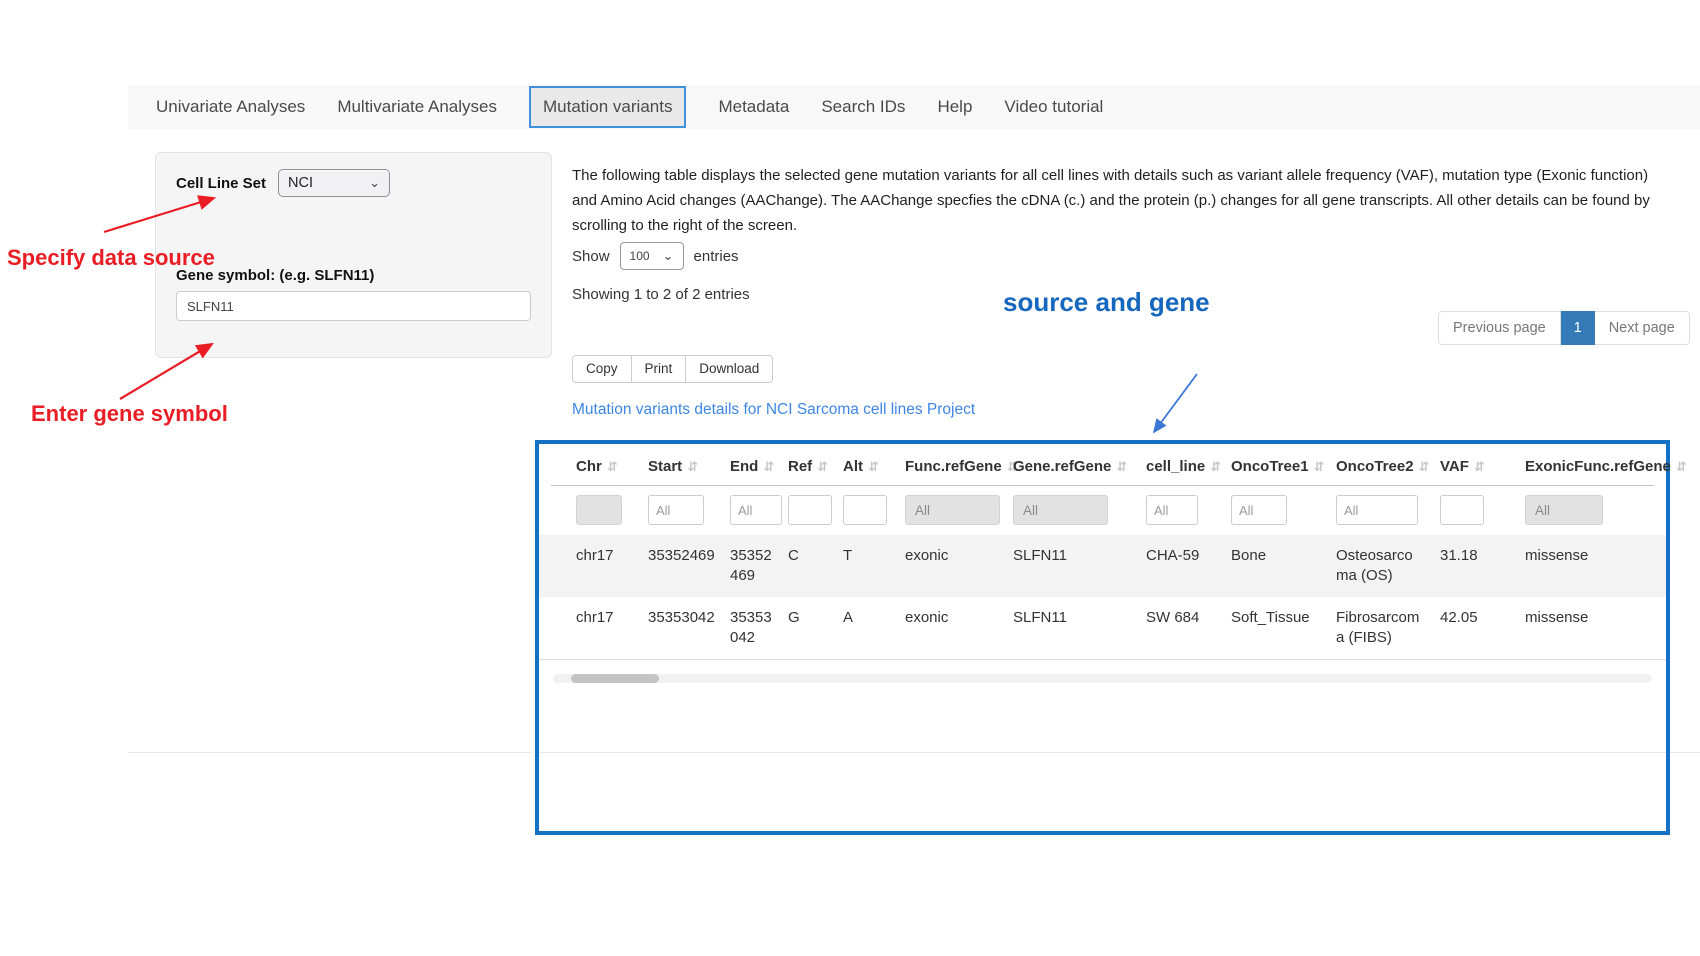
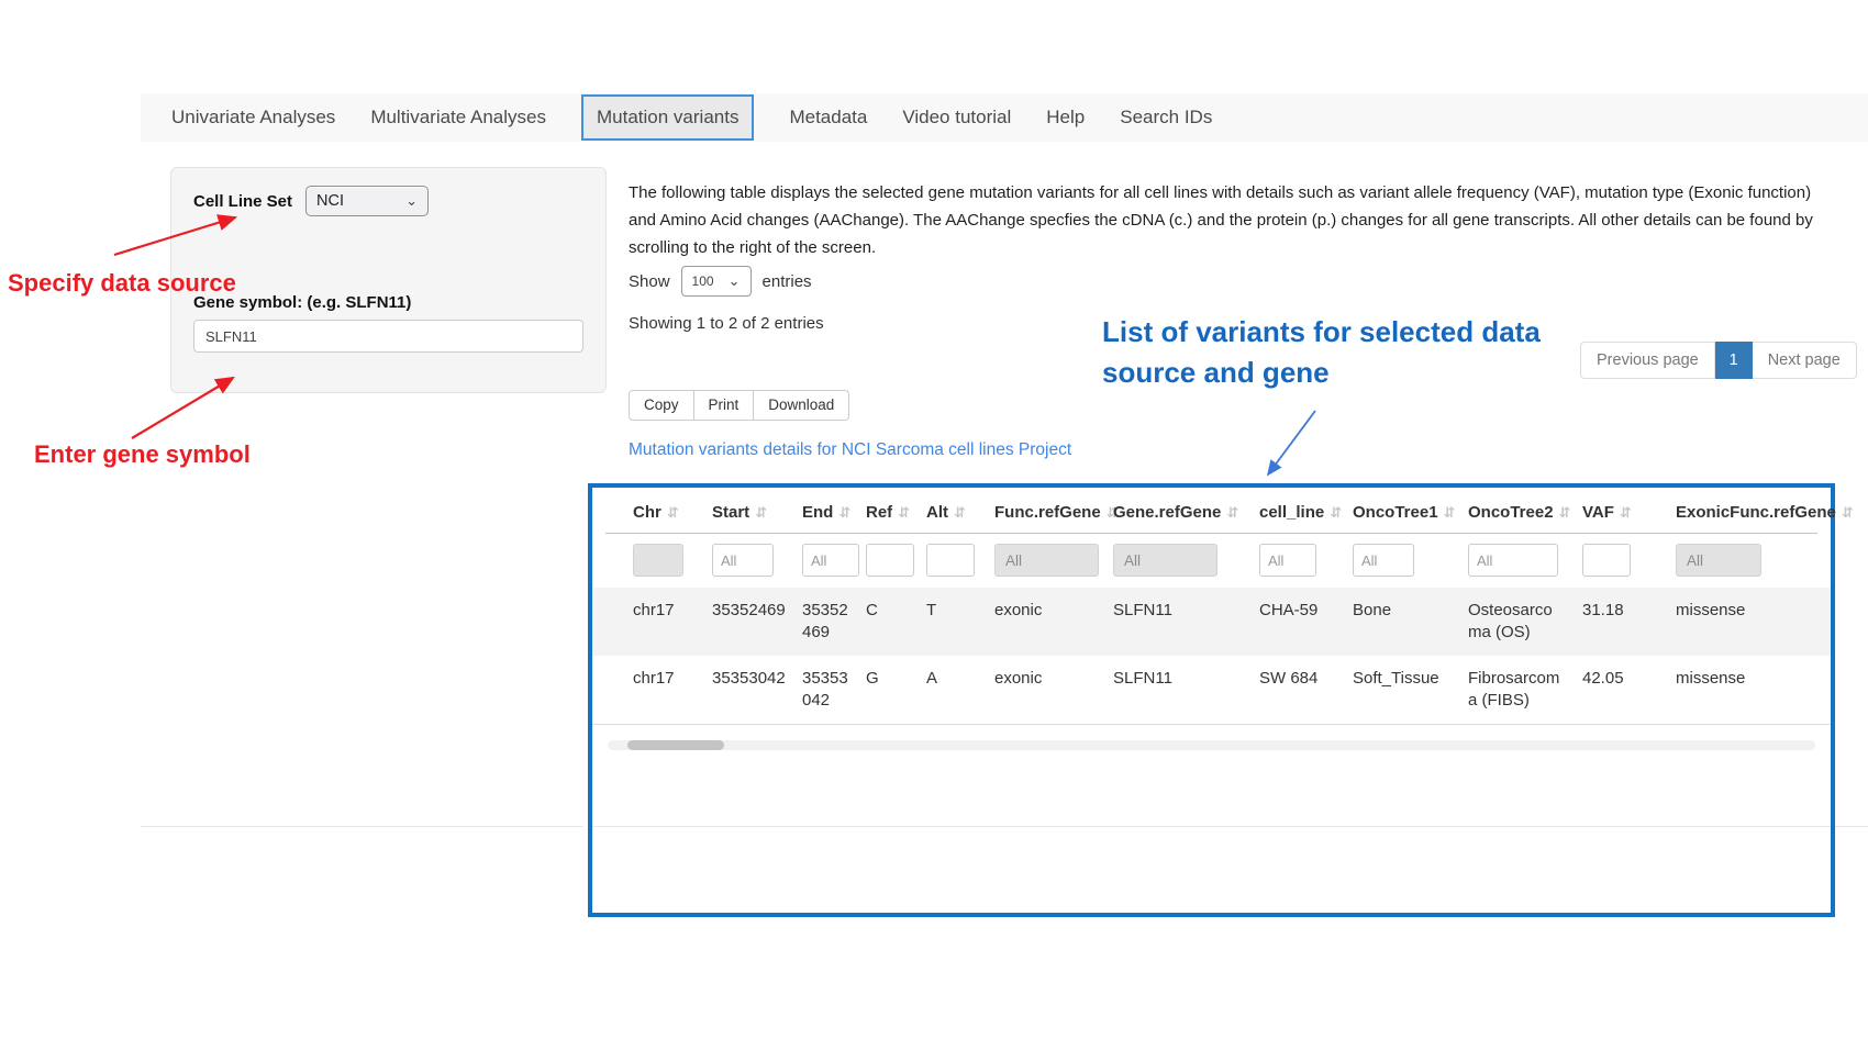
  Univariate Analyses
  Multivariate Analyses
  Mutation variants
  Metadata
- Search IDs
+ Video tutorial
  Help
- Video tutorial
+ Search IDs
  Cell Line Set
  NCI
  ⌄
  Gene symbol: (e.g. SLFN11)
  SLFN11
  Specify data source
  Enter gene symbol
+ List of variants for selected data
  source and gene
  The following table displays the selected gene mutation variants for all cell lines with details such as variant allele frequency (VAF), mutation type (Exonic function) and Amino Acid changes (AAChange). The AAChange specfies the cDNA (c.) and the protein (p.) changes for all gene transcripts. All other details can be found by scrolling to the right of the screen.
  Show
  100
  ⌄
  entries
  Showing 1 to 2 of 2 entries
  Copy
  Print
  Download
  Mutation variants details for NCI Sarcoma cell lines Project
  Previous page
  1
  Next page
  Chr
  ⇵
  Start
  ⇵
  End
  ⇵
  Ref
  ⇵
  Alt
  ⇵
  Func.refGene
  ⇵
  Gene.refGene
  ⇵
  cell_line
  ⇵
  OncoTree1
  ⇵
  OncoTree2
  ⇵
  VAF
  ⇵
  ExonicFunc.refGene
  ⇵
  All
  All
  All
  All
  All
  All
  All
  All
  chr17
  35352469
  35352469
  C
  T
  exonic
  SLFN11
  CHA-59
  Bone
  Osteosarcoma (OS)
  31.18
  missense
  chr17
  35353042
  35353042
  G
  A
  exonic
  SLFN11
  SW 684
  Soft_Tissue
  Fibrosarcoma (FIBS)
  42.05
  missense
